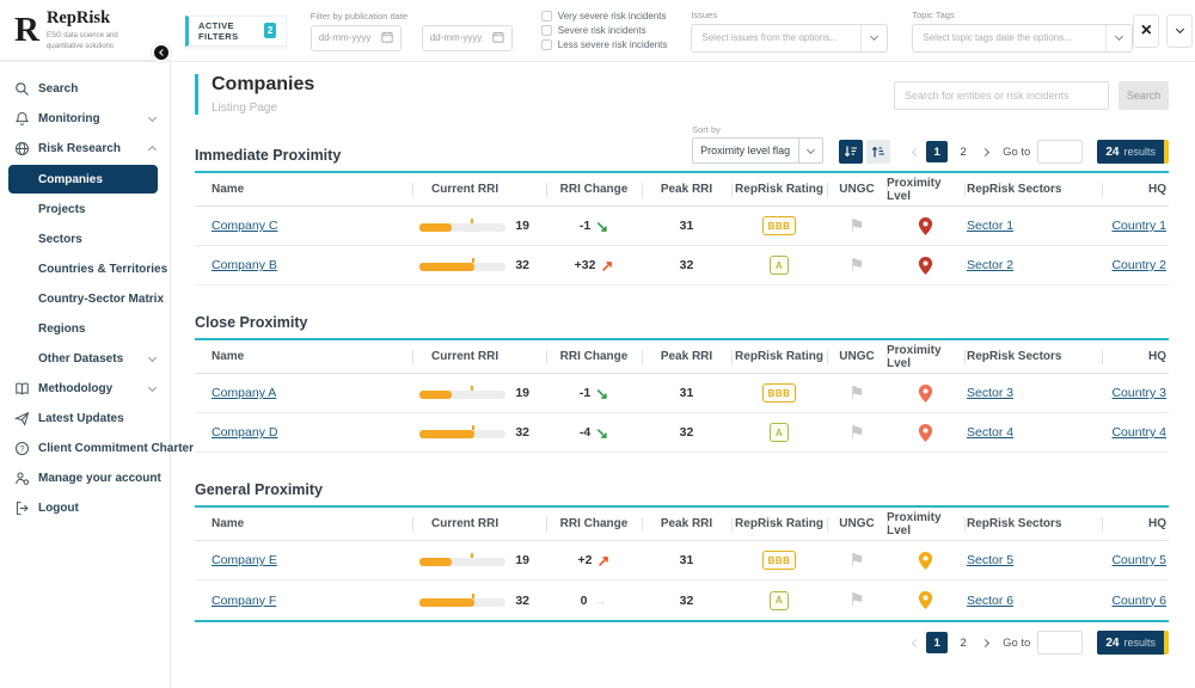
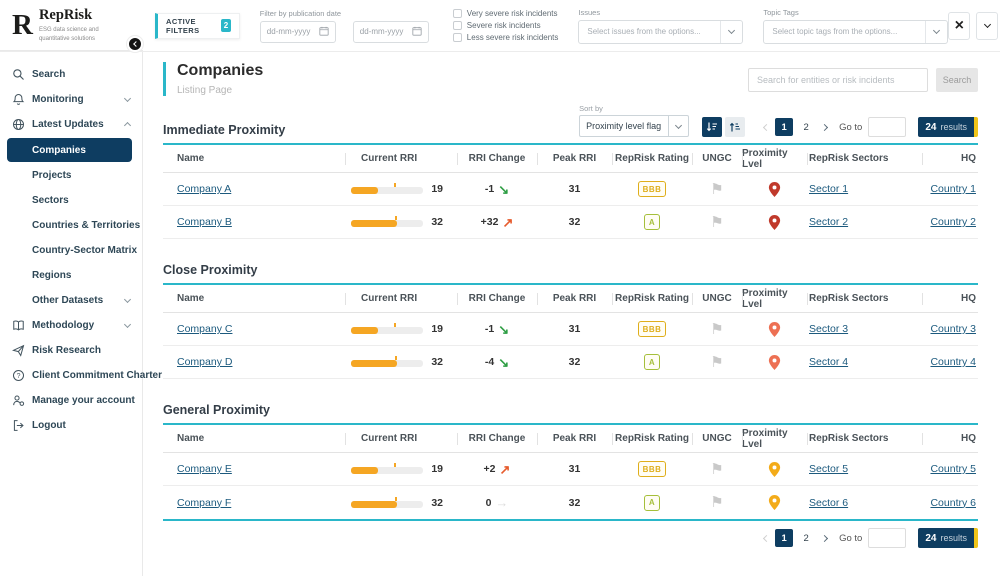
  R
  RepRisk
  ACTIVE FILTERS
  2
  Filter by publication date
  dd-mm-yyyy
  dd-mm-yyyy
  Very severe risk incidents
  Severe risk incidents
  Less severe risk incidents
  Issues
  Select issues from the options...
  Topic Tags
- Select topic tags date the options...
+ Select topic tags from the options...
  ×
  Search
  Monitoring
- Risk Research
+ Latest Updates
  Companies
  Projects
  Sectors
  Countries & Territories
  Country-Sector Matrix
  Regions
  Other Datasets
  Methodology
- Latest Updates
+ Risk Research
  Client Commitment Charter
  Manage your account
  Logout
  Companies
  Listing Page
  Search for entities or risk incidents
  Search
  Immediate Proximity
  Sort by
  Proximity level flag
  1
  2
  Go to
  24
  results
  Name
  Current RRI
  RRI Change
  Peak RRI
  RepRisk Rating
  UNGC
  Proximity Lvel
  RepRisk Sectors
  HQ
- Company C
+ Company A
  19
  -1
  ↘
  31
  BBB
  ⚑
  Sector 1
  Country 1
  Company B
  32
  +32
  ↗
  32
  A
  ⚑
  Sector 2
  Country 2
  Close Proximity
  Name
  Current RRI
  RRI Change
  Peak RRI
  RepRisk Rating
  UNGC
  Proximity Lvel
  RepRisk Sectors
  HQ
- Company A
+ Company C
  19
  -1
  ↘
  31
  BBB
  ⚑
  Sector 3
  Country 3
  Company D
  32
  -4
  ↘
  32
  A
  ⚑
  Sector 4
  Country 4
  General Proximity
  Name
  Current RRI
  RRI Change
  Peak RRI
  RepRisk Rating
  UNGC
  Proximity Lvel
  RepRisk Sectors
  HQ
  Company E
  19
  +2
  ↗
  31
  BBB
  ⚑
  Sector 5
  Country 5
  Company F
  32
  0
  →
  32
  A
  ⚑
  Sector 6
  Country 6
  1
  2
  Go to
  24
  results
